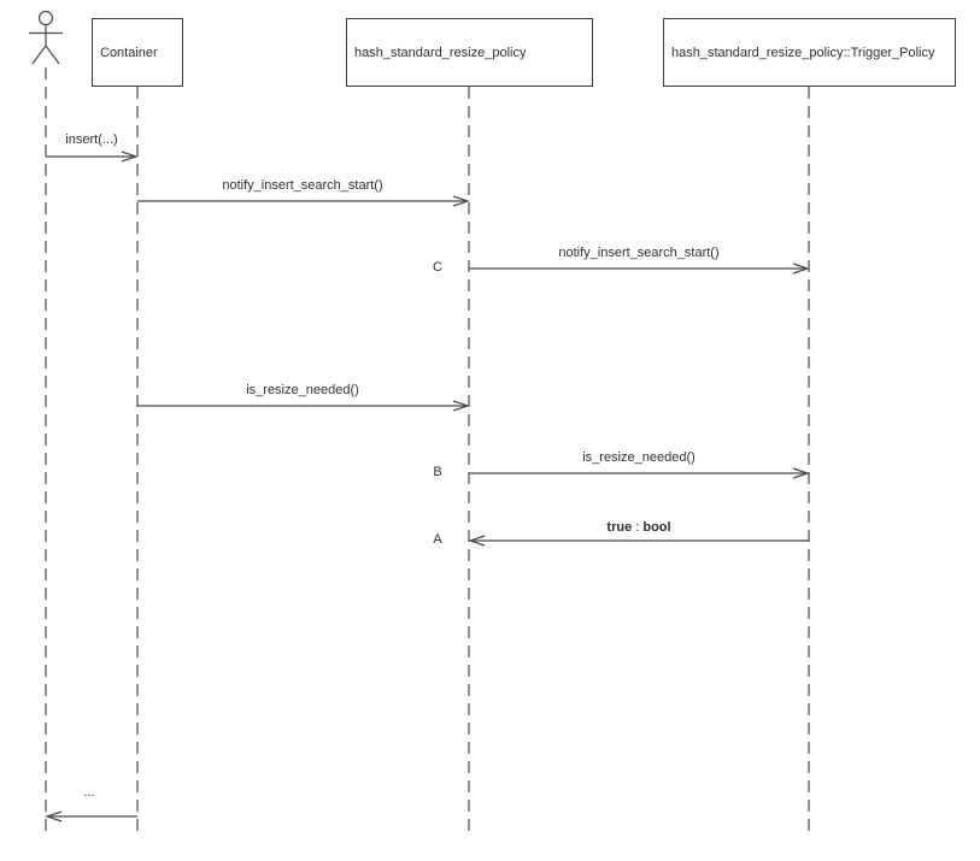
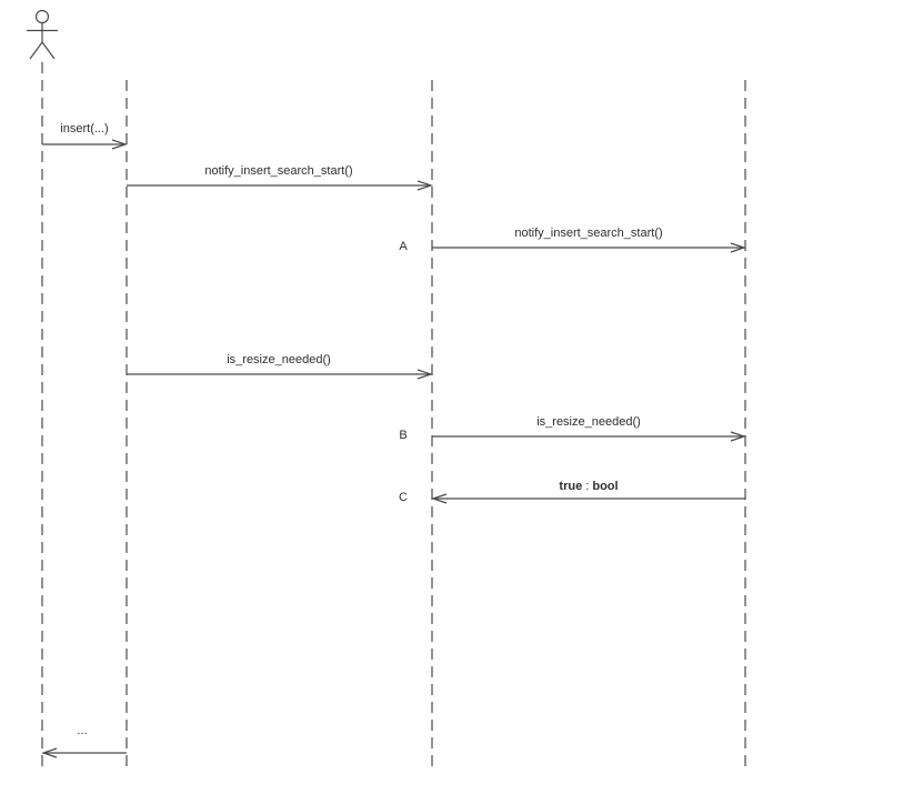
- Container
- hash_standard_resize_policy
- hash_standard_resize_policy::Trigger_Policy
  insert(...)
  notify_insert_search_start()
  notify_insert_search_start()
  is_resize_needed()
  is_resize_needed()
  true : bool
  ...
- C
+ A
  B
- A
+ C
